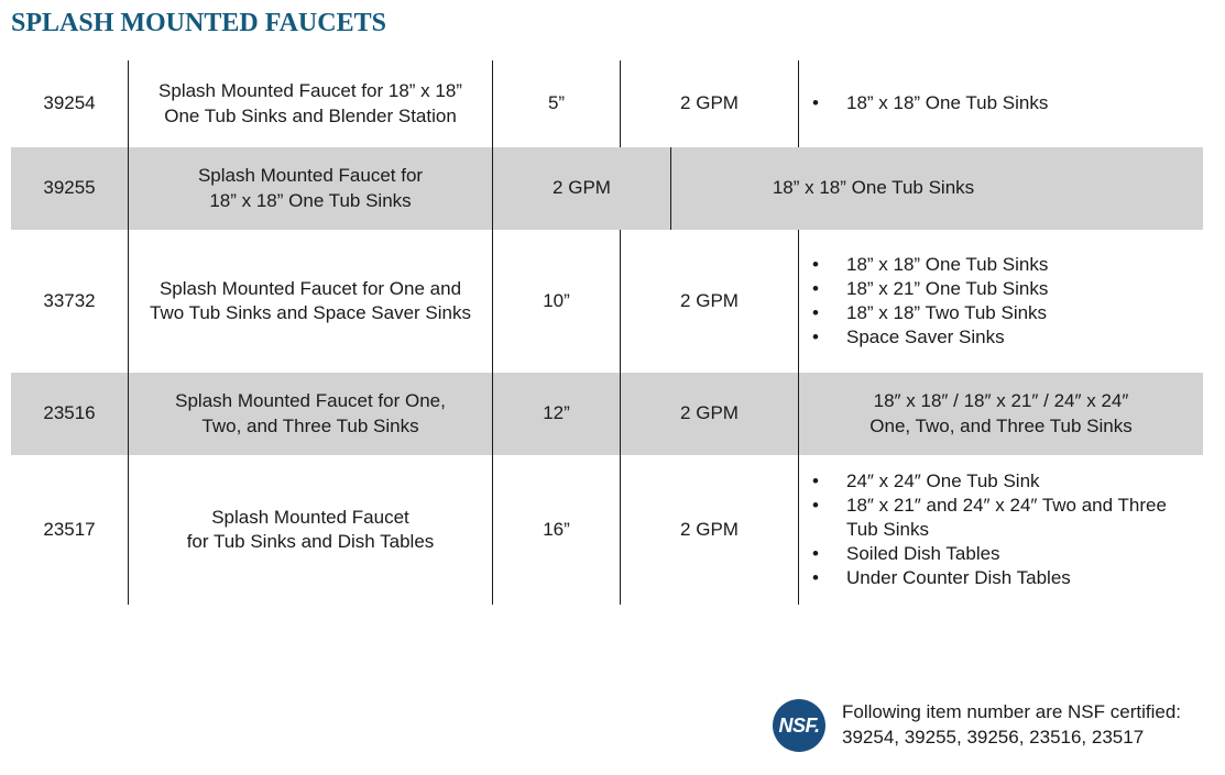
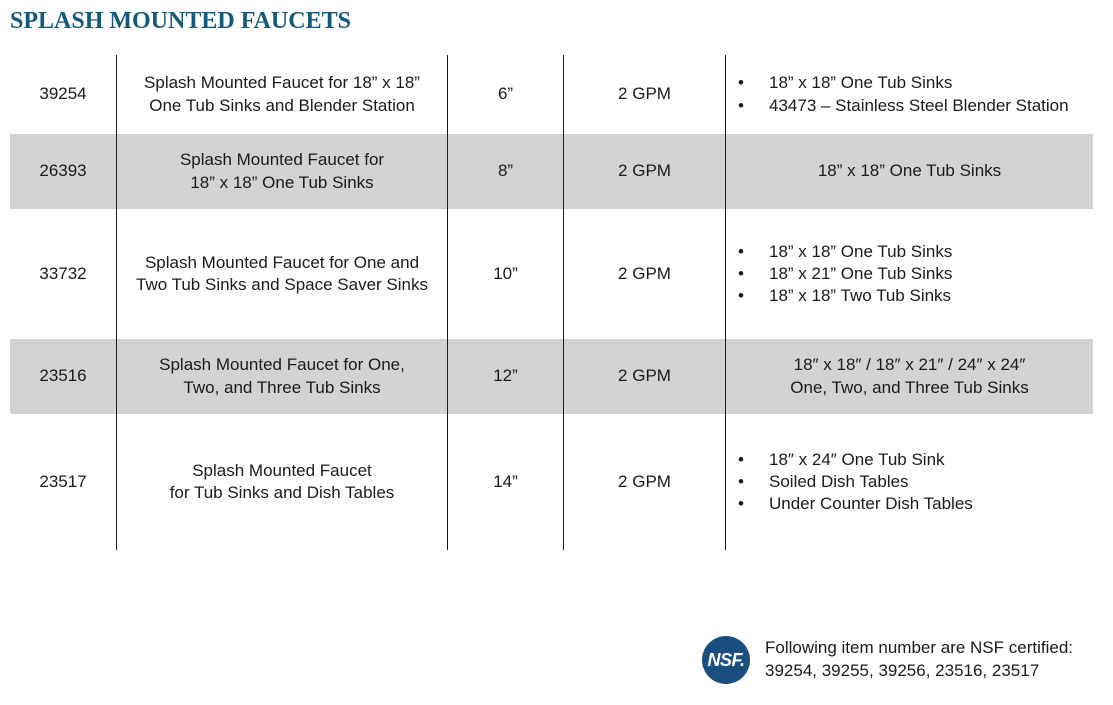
  SPLASH MOUNTED FAUCETS
  39254
  Splash Mounted Faucet for 18” x 18”
  One Tub Sinks and Blender Station
- 5”
+ 6”
  2 GPM
  18” x 18” One Tub Sinks
+ 43473 – Stainless Steel Blender Station
- 39255
+ 26393
  Splash Mounted Faucet for
  18” x 18” One Tub Sinks
+ 8”
  2 GPM
  18” x 18” One Tub Sinks
  33732
  Splash Mounted Faucet for One and
  Two Tub Sinks and Space Saver Sinks
  10”
  2 GPM
  18” x 18” One Tub Sinks
  18” x 21” One Tub Sinks
  18” x 18” Two Tub Sinks
- Space Saver Sinks
  23516
  Splash Mounted Faucet for One,
  Two, and Three Tub Sinks
  12”
  2 GPM
  18″ x 18″ / 18″ x 21″ / 24″ x 24″
  One, Two, and Three Tub Sinks
  23517
  Splash Mounted Faucet
  for Tub Sinks and Dish Tables
- 16”
+ 14”
  2 GPM
- 24″ x 24″ One Tub Sink
+ 18″ x 24″ One Tub Sink
- 18″ x 21″ and 24″ x 24″ Two and Three Tub Sinks
  Soiled Dish Tables
  Under Counter Dish Tables
  NSF.
  Following item number are NSF certified:
  39254, 39255, 39256, 23516, 23517
